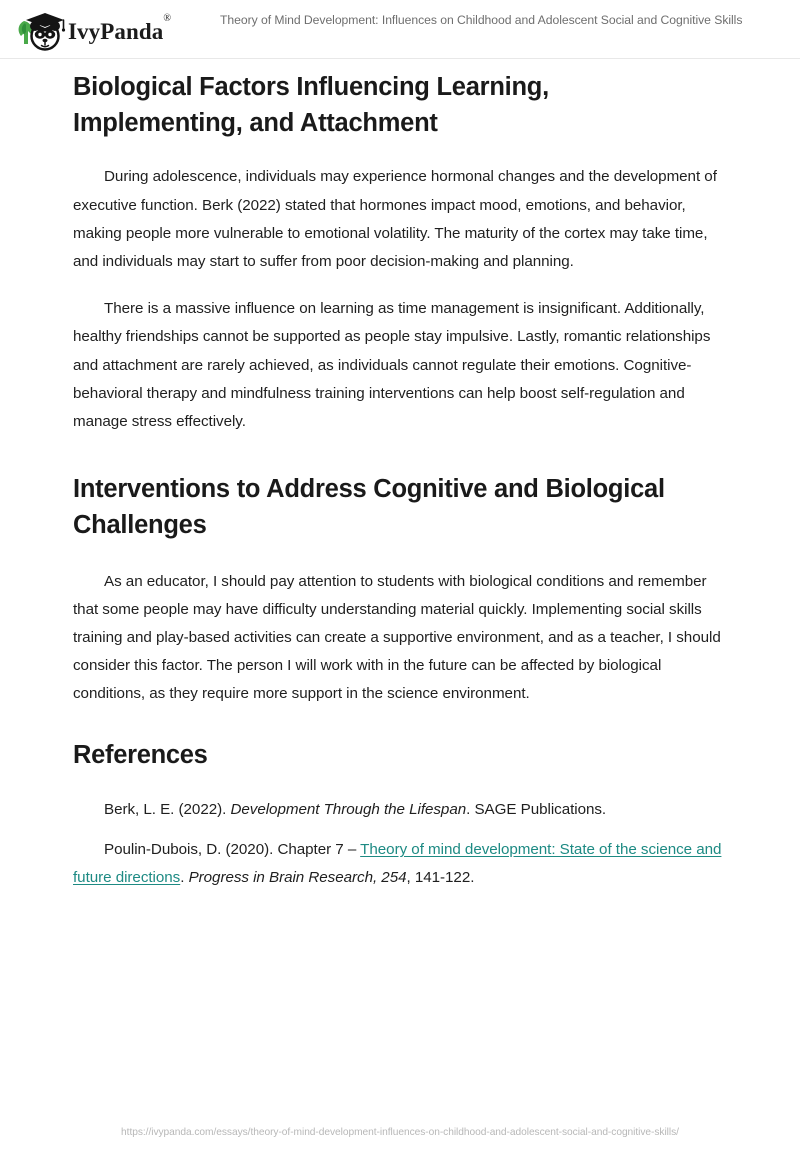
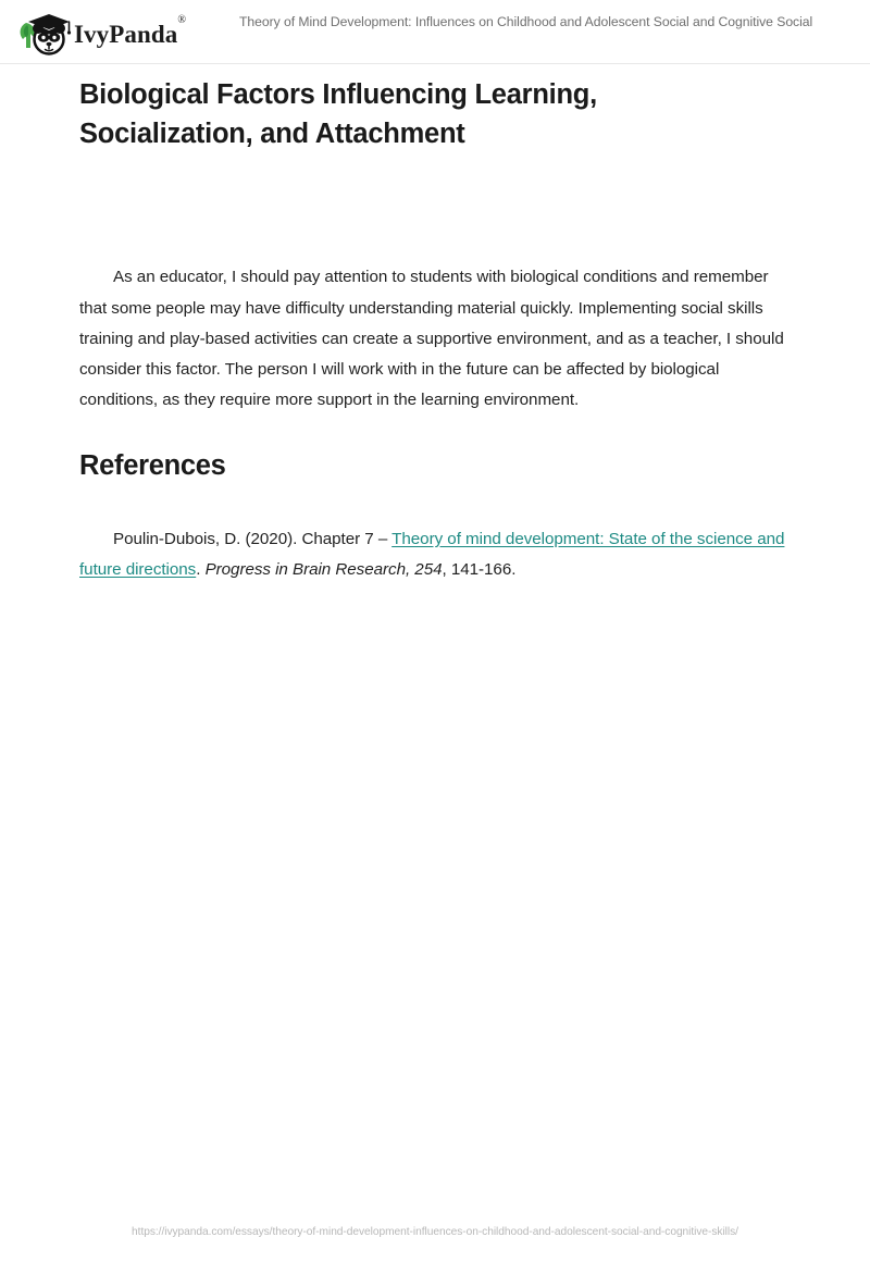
  IvyPanda®
- Theory of Mind Development: Influences on Childhood and Adolescent Social and Cognitive Skills
+ Theory of Mind Development: Influences on Childhood and Adolescent Social and Cognitive Social
- Biological Factors Influencing Learning, Implementing, and Attachment
+ Biological Factors Influencing Learning, Socialization, and Attachment
- During adolescence, individuals may experience hormonal changes and the development of executive function. Berk (2022) stated that hormones impact mood, emotions, and behavior, making people more vulnerable to emotional volatility. The maturity of the cortex may take time, and individuals may start to suffer from poor decision-making and planning.
- There is a massive influence on learning as time management is insignificant. Additionally, healthy friendships cannot be supported as people stay impulsive. Lastly, romantic relationships and attachment are rarely achieved, as individuals cannot regulate their emotions. Cognitive-behavioral therapy and mindfulness training interventions can help boost self-regulation and manage stress effectively.
- Interventions to Address Cognitive and Biological Challenges
- As an educator, I should pay attention to students with biological conditions and remember that some people may have difficulty understanding material quickly. Implementing social skills training and play-based activities can create a supportive environment, and as a teacher, I should consider this factor. The person I will work with in the future can be affected by biological conditions, as they require more support in the science environment.
+ As an educator, I should pay attention to students with biological conditions and remember that some people may have difficulty understanding material quickly. Implementing social skills training and play-based activities can create a supportive environment, and as a teacher, I should consider this factor. The person I will work with in the future can be affected by biological conditions, as they require more support in the learning environment.
  References
- Berk, L. E. (2022). Development Through the Lifespan. SAGE Publications.
- Poulin-Dubois, D. (2020). Chapter 7 – Theory of mind development: State of the science and future directions. Progress in Brain Research, 254, 141-122.
+ Poulin-Dubois, D. (2020). Chapter 7 – Theory of mind development: State of the science and future directions. Progress in Brain Research, 254, 141-166.
  https://ivypanda.com/essays/theory-of-mind-development-influences-on-childhood-and-adolescent-social-and-cognitive-skills/
